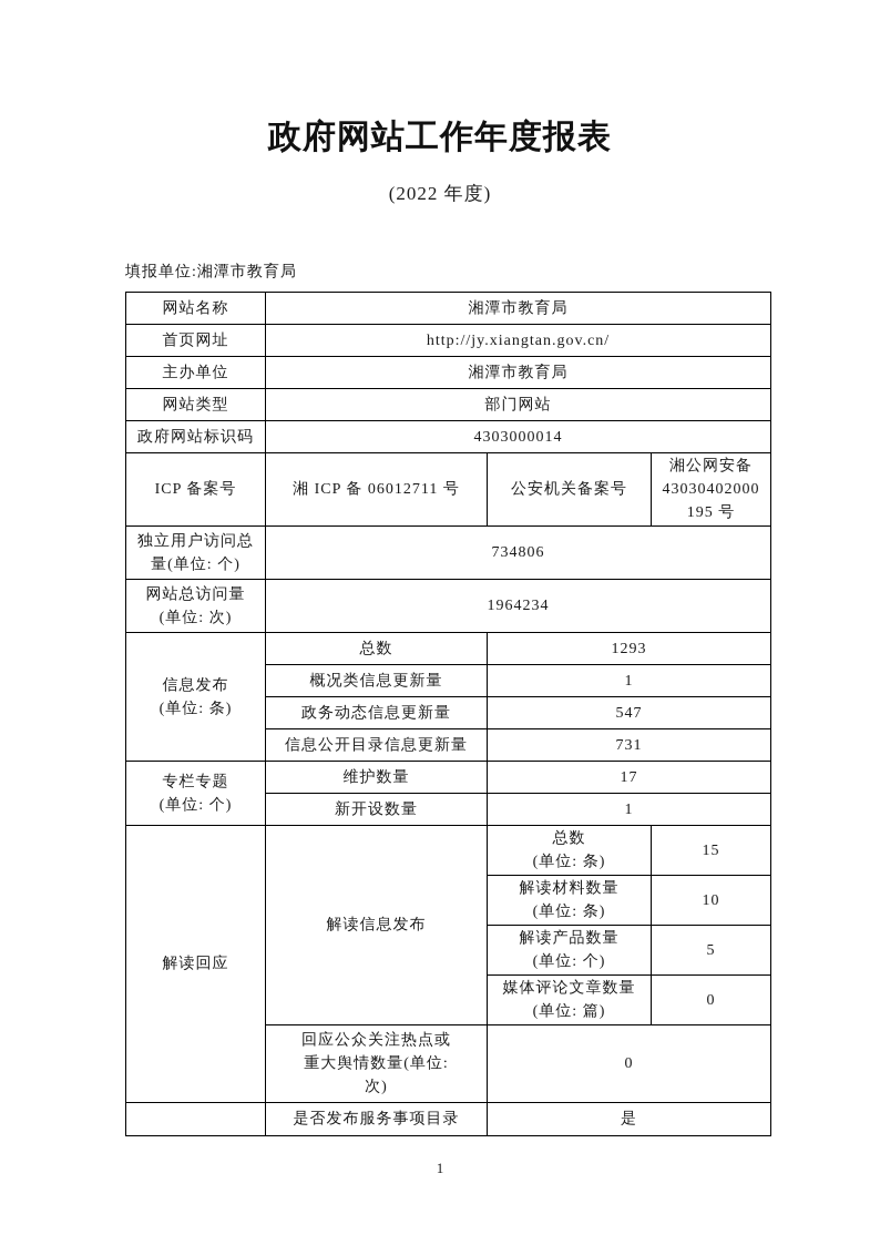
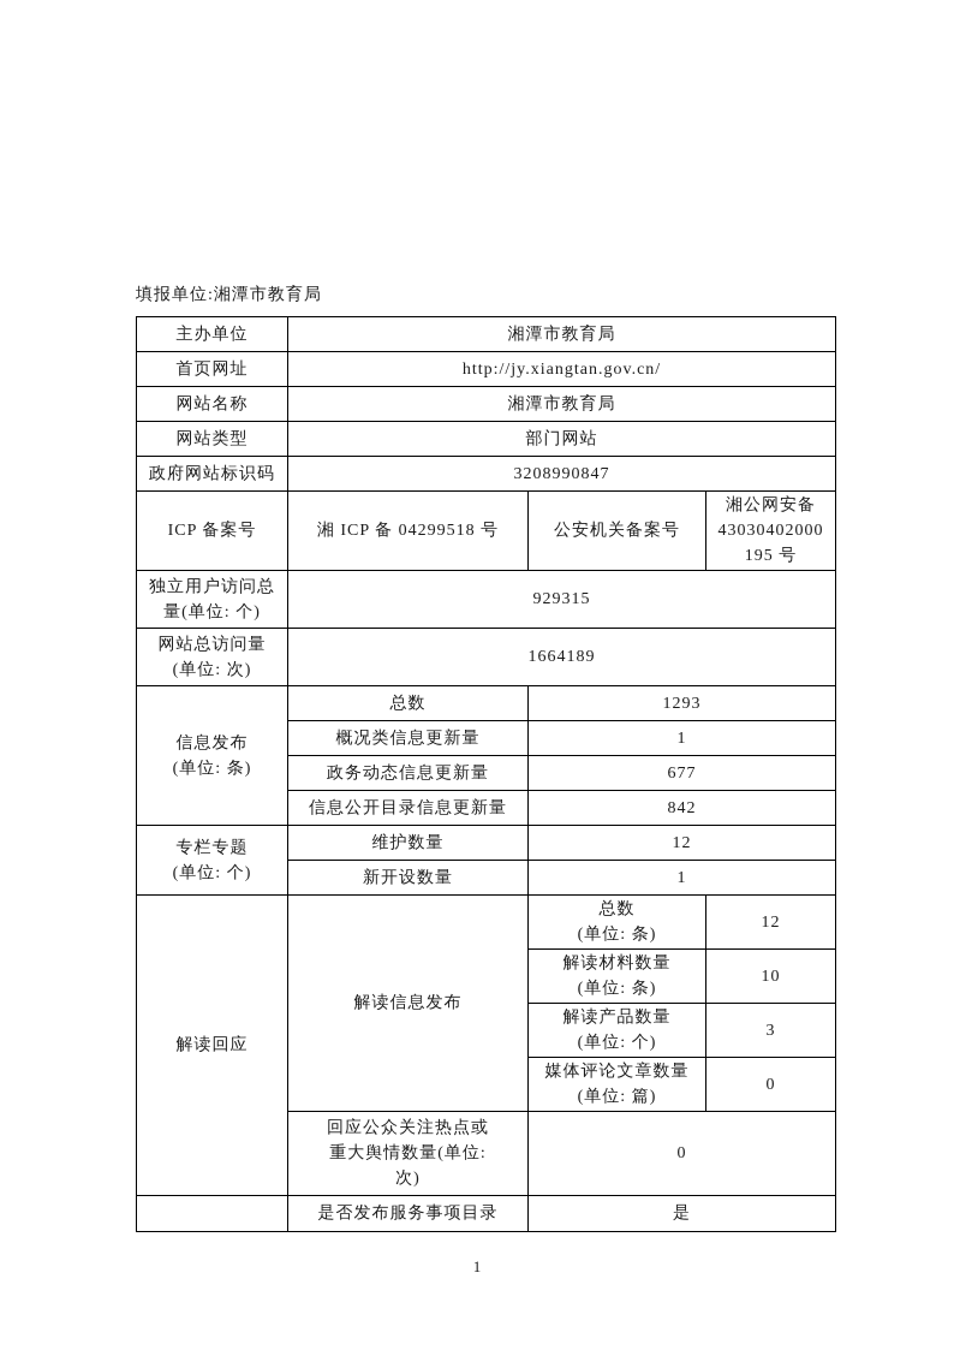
- 政府网站工作年度报表
- (2022 年度)
  填报单位:湘潭市教育局
- 网站名称	湘潭市教育局
+ 主办单位	湘潭市教育局
  首页网址	http://jy.xiangtan.gov.cn/
- 主办单位	湘潭市教育局
+ 网站名称	湘潭市教育局
  网站类型	部门网站
- 政府网站标识码	4303000014
+ 政府网站标识码	3208990847
- ICP 备案号	湘 ICP 备 06012711 号	公安机关备案号	湘公网安备 43030402000 195 号
+ ICP 备案号	湘 ICP 备 04299518 号	公安机关备案号	湘公网安备 43030402000 195 号
- 独立用户访问总 量(单位: 个)	734806
+ 独立用户访问总 量(单位: 个)	929315
- 网站总访问量 (单位: 次)	1964234
+ 网站总访问量 (单位: 次)	1664189
  信息发布 (单位: 条)	总数	1293
  概况类信息更新量	1
- 政务动态信息更新量	547
+ 政务动态信息更新量	677
- 信息公开目录信息更新量	731
+ 信息公开目录信息更新量	842
- 专栏专题 (单位: 个)	维护数量	17
+ 专栏专题 (单位: 个)	维护数量	12
  新开设数量	1
- 解读回应	解读信息发布	总数 (单位: 条)	15
+ 解读回应	解读信息发布	总数 (单位: 条)	12
  解读材料数量 (单位: 条)	10
- 解读产品数量 (单位: 个)	5
+ 解读产品数量 (单位: 个)	3
  媒体评论文章数量 (单位: 篇)	0
  回应公众关注热点或 重大舆情数量(单位: 次)	0
  	是否发布服务事项目录	是
  1
